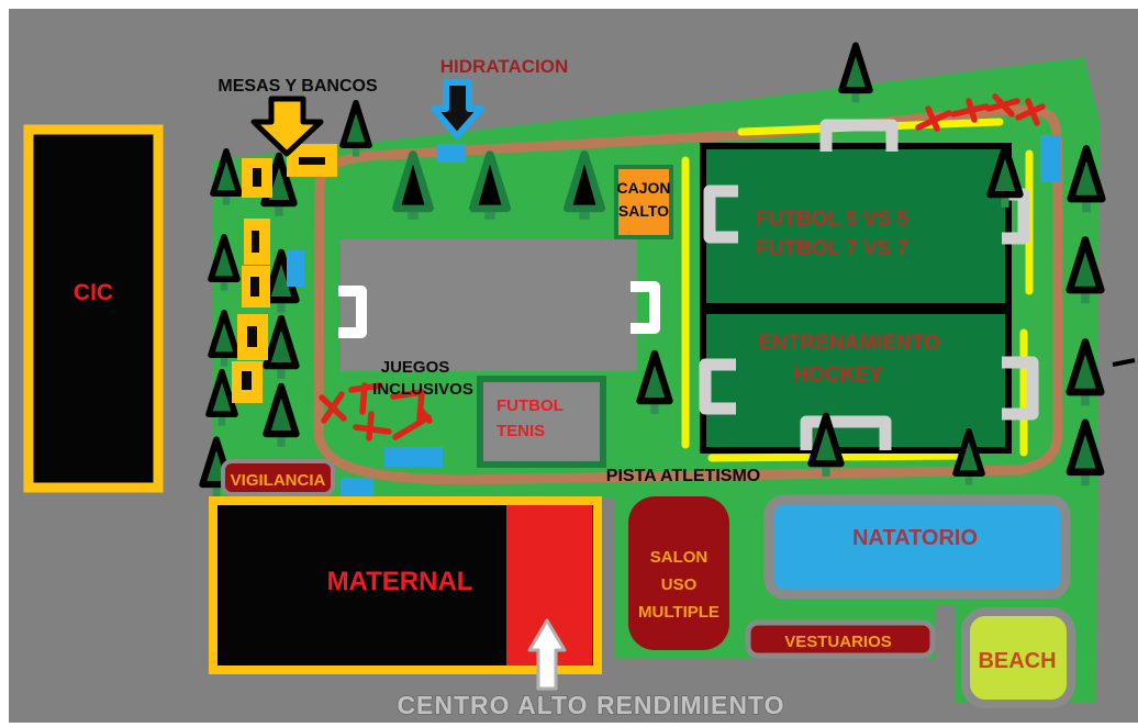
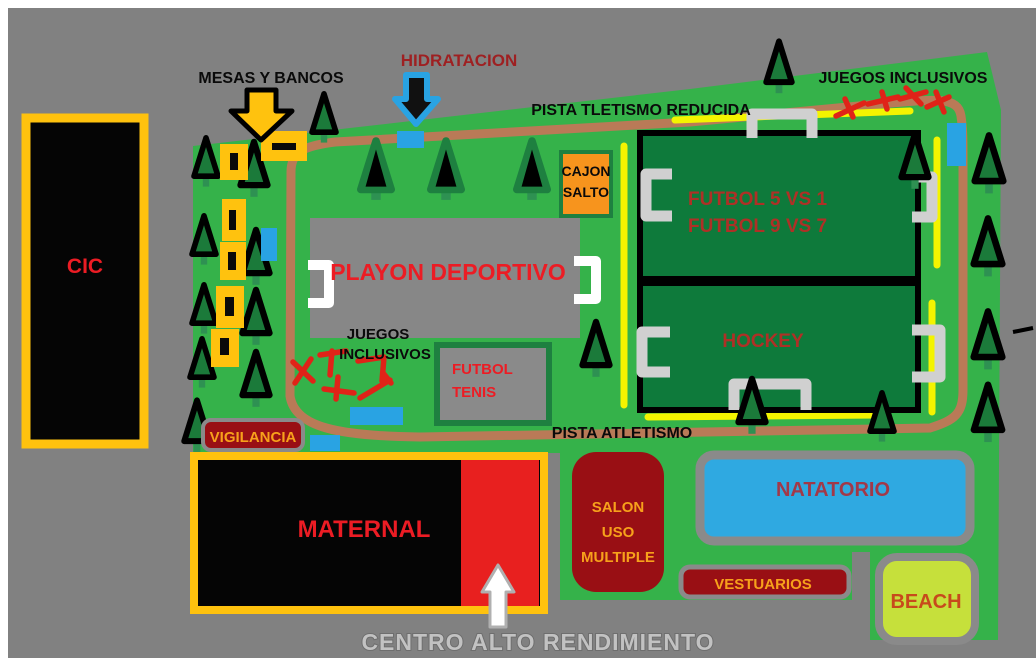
  MESAS Y BANCOS
  HIDRATACION
+ PISTA TLETISMO REDUCIDA
+ JUEGOS INCLUSIVOS
  CAJON
  SALTO
- FUTBOL 5 VS 5
+ FUTBOL 5 VS 1
- FUTBOL 7 VS 7
+ FUTBOL 9 VS 7
- ENTRENAMIENTO
  HOCKEY
+ PLAYON DEPORTIVO
  JUEGOS
  INCLUSIVOS
  FUTBOL
  TENIS
  VIGILANCIA
  PISTA ATLETISMO
  CIC
  MATERNAL
  SALON
  USO
  MULTIPLE
  NATATORIO
  VESTUARIOS
  BEACH
  CENTRO ALTO RENDIMIENTO
